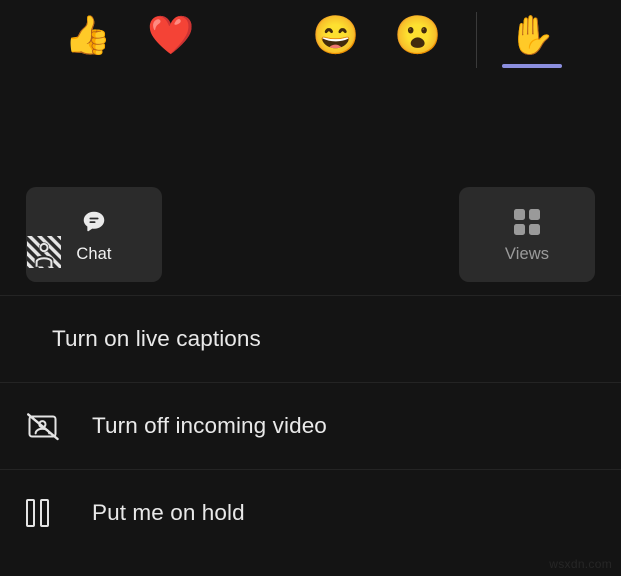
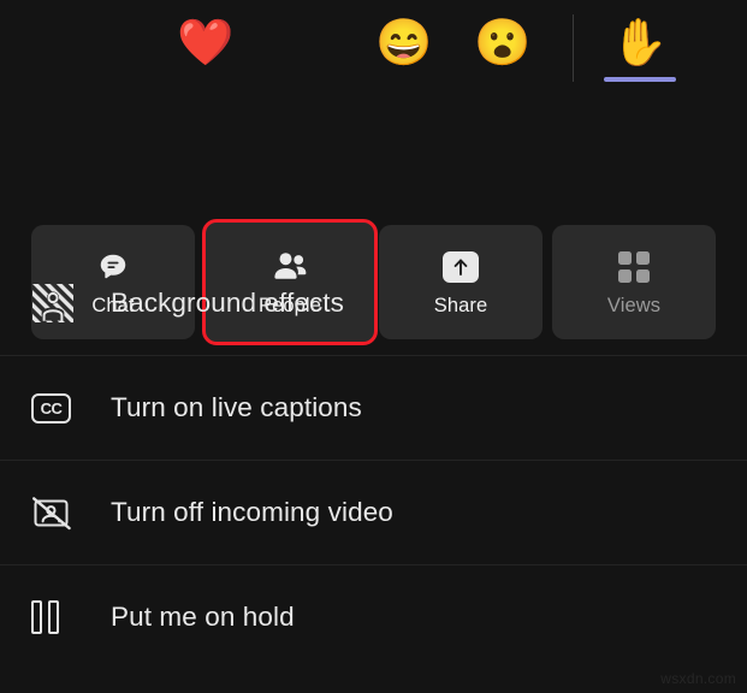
- 👍
  ❤️
  😄
  😮
  ✋
  Chat
+ People
+ Share
  Views
+ Background effects
+ CC
  Turn on live captions
  Turn off incoming video
  Put me on hold
